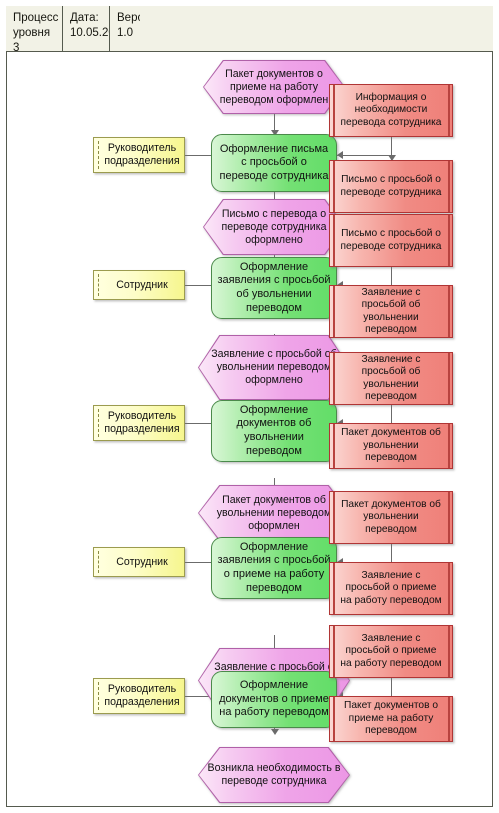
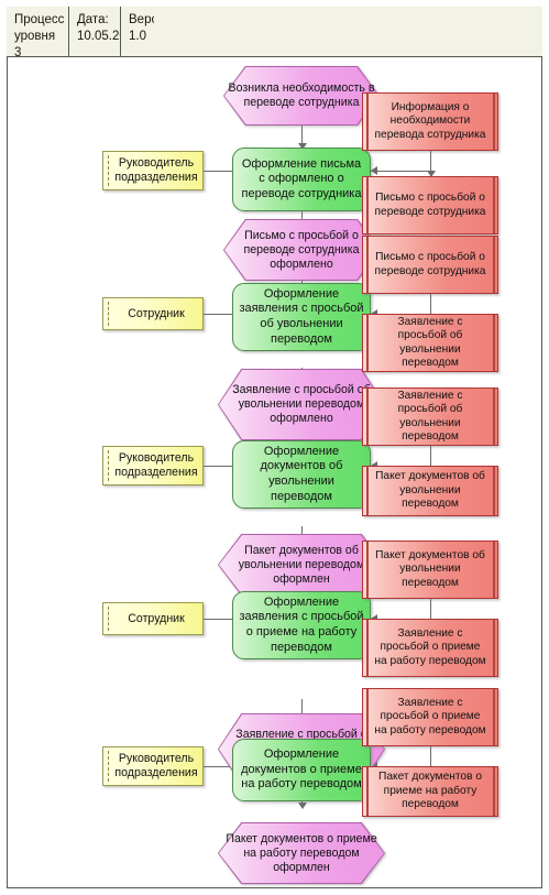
  Процесс уровня 3
  Дата: 10.05.2
- Пакет документов о приеме на работу переводом оформлен
+ Возникла необходимость в переводе сотрудника
- Письмо с перевода о переводе сотрудника оформлено
+ Письмо с просьбой о переводе сотрудника оформлено
  Заявление с просьбой о увольнении переводом оформлено
  Пакет документов об увольнении переводом оформлен
- Возникла необходимость в переводе сотрудника
+ Пакет документов о приеме на работу переводом оформлен
- Оформление письма с просьбой о переводе сотрудника
+ Оформление письма с оформлено о переводе сотрудника
  Оформление заявления с просьбой об увольнении переводом
  Оформление документов об увольнении переводом
  Оформление заявления с просьбой о приеме на работу переводом
  Оформление документов о приеме на работу переводом
  Руководитель подразделения
  Сотрудник
  Руководитель подразделения
  Сотрудник
  Руководитель подразделения
  Информация о необходимости перевода сотрудника
  Письмо с просьбой о переводе сотрудника
  Письмо с просьбой о переводе сотрудника
  Заявление с просьбой об увольнении переводом
  Заявление с просьбой об увольнении переводом
  Пакет документов об увольнении переводом
  Пакет документов об увольнении переводом
  Заявление с просьбой о приеме на работу переводом
  Заявление с просьбой о приеме на работу переводом
  Пакет документов о приеме на работу переводом
